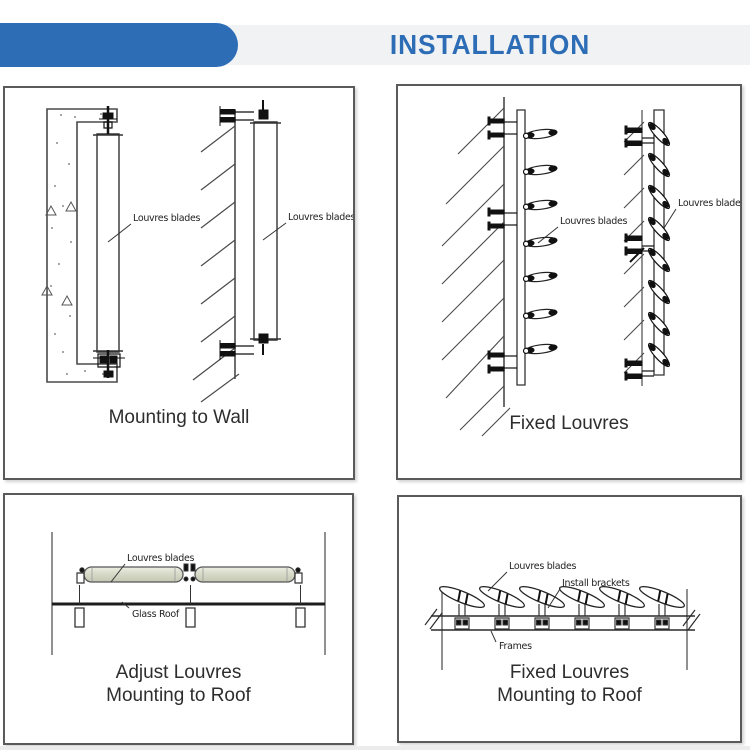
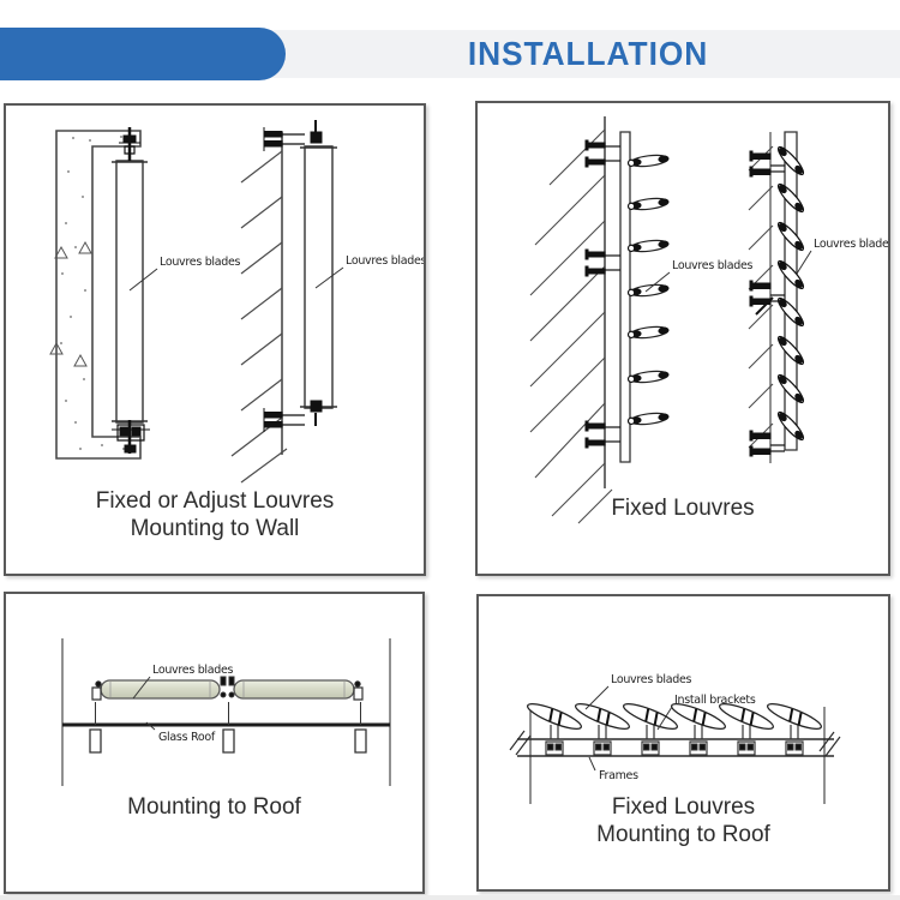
  INSTALLATION
  Louvres blades
  Louvres blades
+ Fixed or Adjust Louvres
  Mounting to Wall
  Louvres blades
  Louvres blade
  Fixed Louvres
  Louvres blades
  Glass Roof
- Adjust Louvres
  Mounting to Roof
  Louvres blades
  Install brackets
  Frames
  Fixed Louvres
  Mounting to Roof
